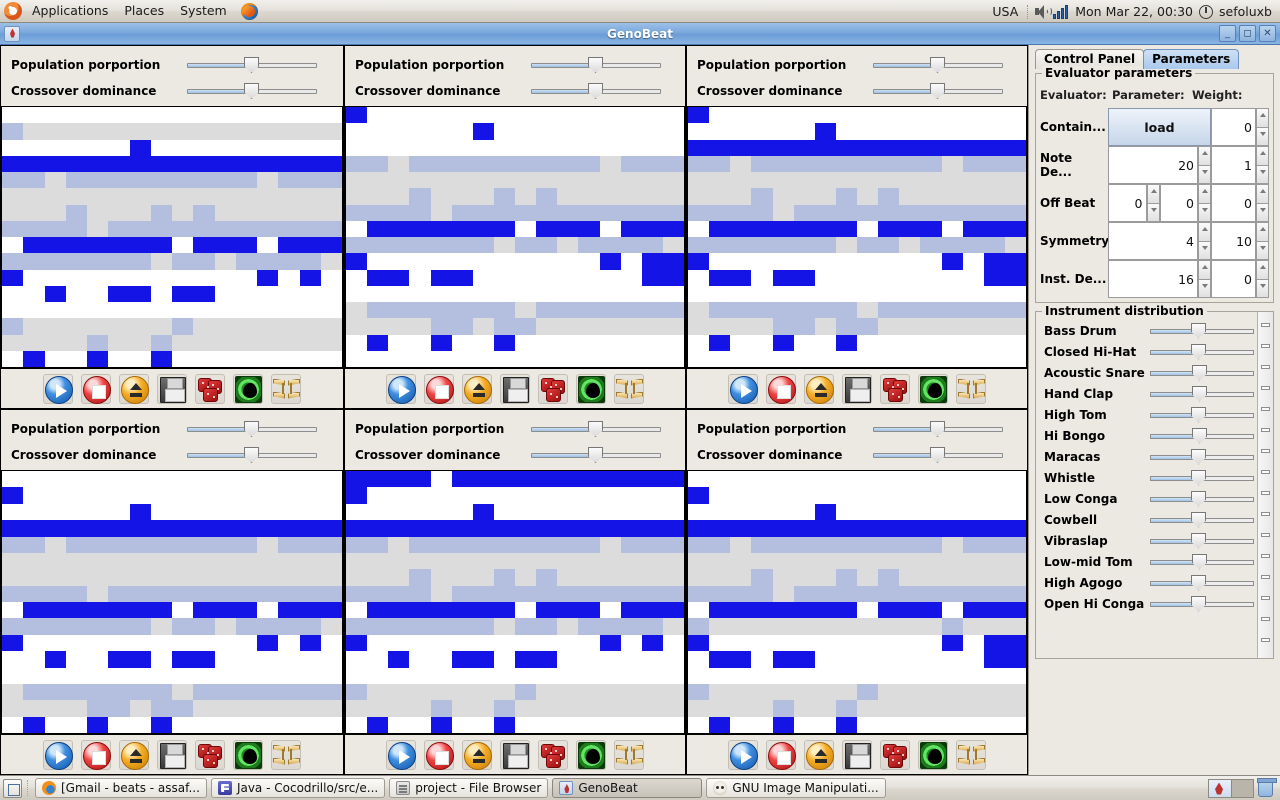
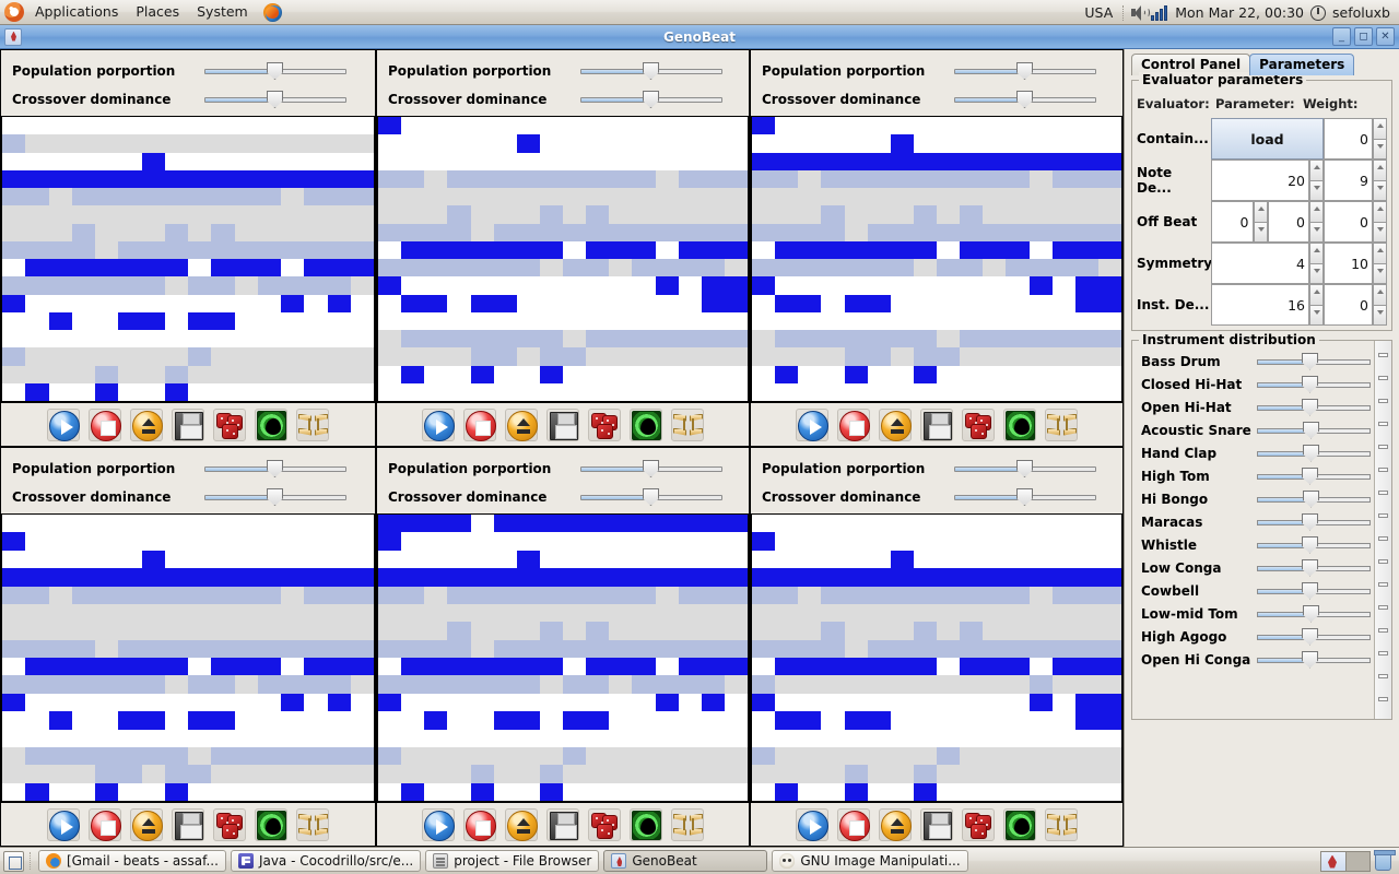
  Applications
  Places
  System
  USA
  Mon Mar 22, 00:30
  sefoluxb
  GenoBeat
  _
  ◻
  ✕
  Population porportion
  Crossover dominance
  Population porportion
  Crossover dominance
  Population porportion
  Crossover dominance
  Population porportion
  Crossover dominance
  Population porportion
  Crossover dominance
  Population porportion
  Crossover dominance
  Control Panel
  Parameters
  Evaluator parameters
  Evaluator:
  Parameter:
  Weight:
  Contain...
  load
  0
  Note De...
  20
- 1
+ 9
  Off Beat
  0
  0
  0
  Symmetry
  4
  10
  Inst. De...
  16
  0
  Instrument distribution
  Bass Drum
  Closed Hi-Hat
+ Open Hi-Hat
  Acoustic Snare
  Hand Clap
  High Tom
  Hi Bongo
  Maracas
  Whistle
  Low Conga
  Cowbell
- Vibraslap
  Low-mid Tom
  High Agogo
  Open Hi Conga
  [Gmail - beats - assaf...
  Java - Cocodrillo/src/e...
  project - File Browser
  GenoBeat
  GNU Image Manipulati...
